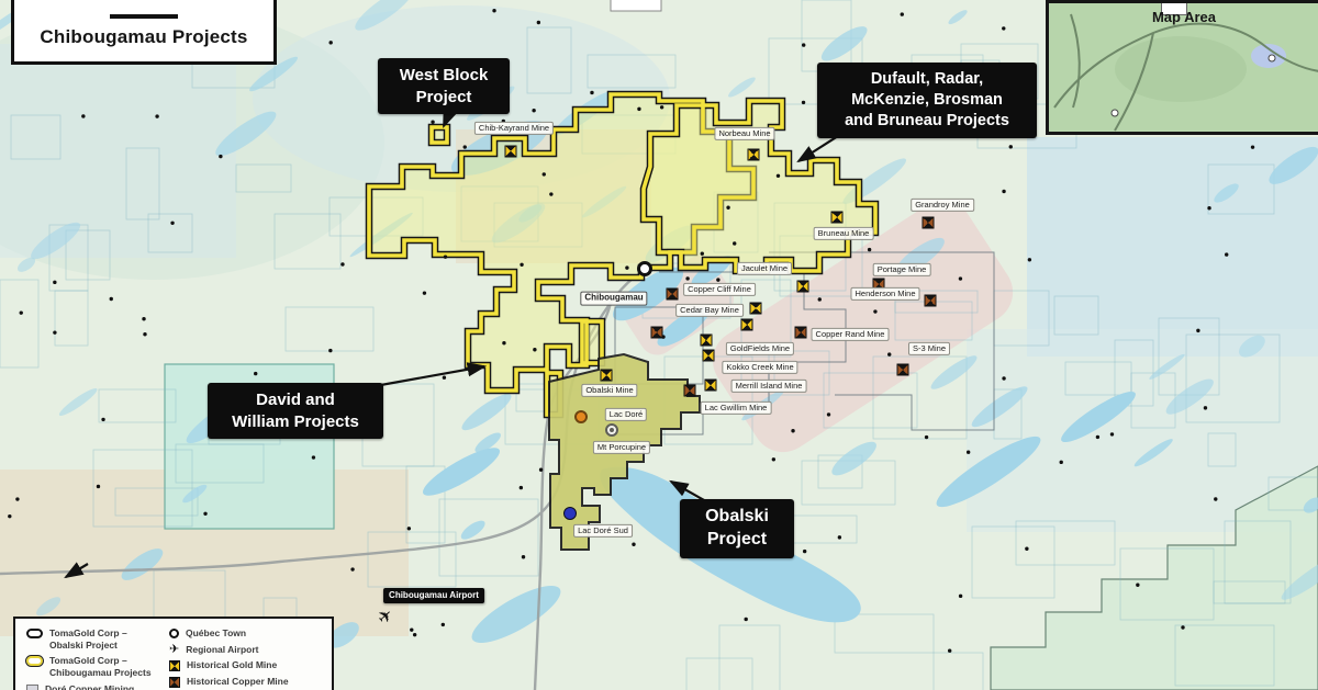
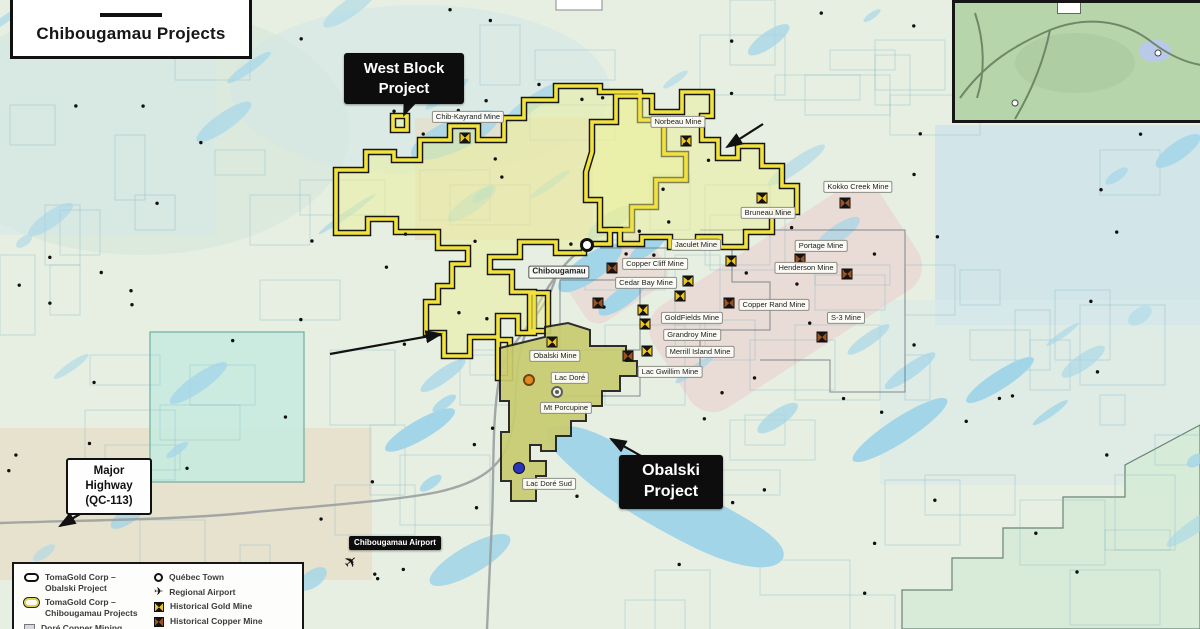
  West Block
  Project
- Dufault, Radar,
- McKenzie, Brosman
- and Bruneau Projects
- David and
- William Projects
  Obalski
  Project
+ Major
+ Highway
+ (QC-113)
  Chibougamau Airport
  Chibougamau
  Chibougamau Projects
- Map Area
  TomaGold Corp –
  Obalski Project
  TomaGold Corp –
  Chibougamau Projects
  Doré Copper Mining
  Québec Town
  ✈
  Regional Airport
  Historical Gold Mine
  Historical Copper Mine
  Chib-Kayrand Mine
  Norbeau Mine
- Grandroy Mine
+ Kokko Creek Mine
  Bruneau Mine
  Jaculet Mine
  Portage Mine
  Copper Cliff Mine
  Henderson Mine
  Cedar Bay Mine
  Copper Rand Mine
  GoldFields Mine
  S-3 Mine
- Kokko Creek Mine
+ Grandroy Mine
  Merrill Island Mine
  Lac Gwillim Mine
  Obalski Mine
  Lac Doré
  Mt Porcupine
  Lac Doré Sud
